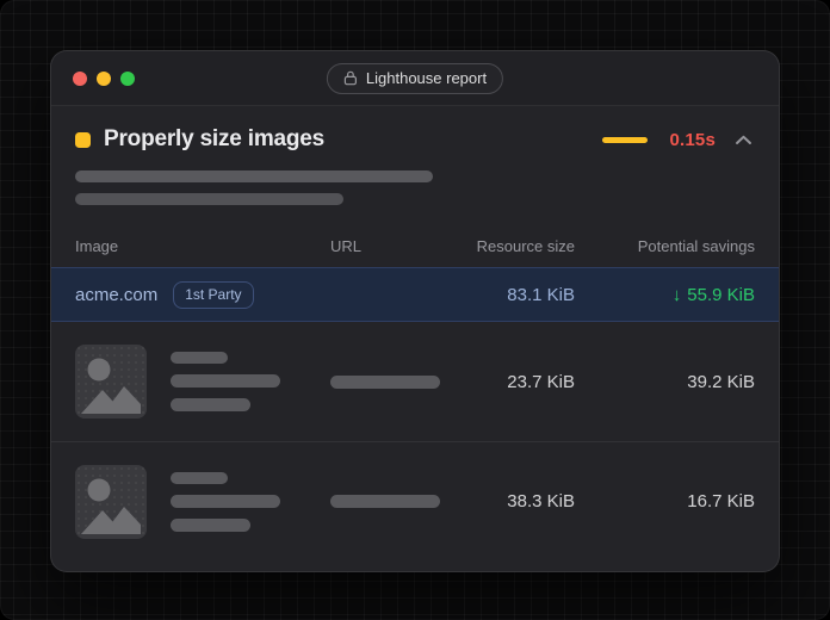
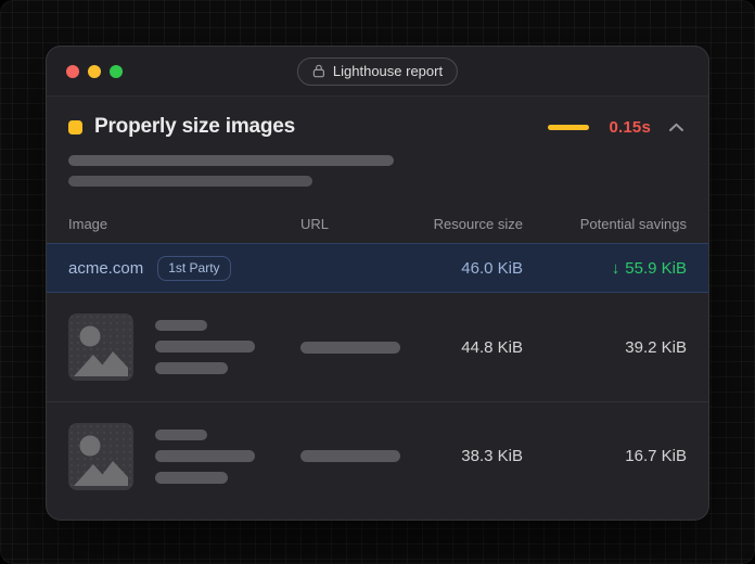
  Lighthouse report
  Properly size images
  0.15s
  Image
  URL
  Resource size
  Potential savings
  acme.com
  1st Party
- 83.1 KiB
+ 46.0 KiB
  ↓
  55.9 KiB
- 23.7 KiB
+ 44.8 KiB
  39.2 KiB
  38.3 KiB
  16.7 KiB
